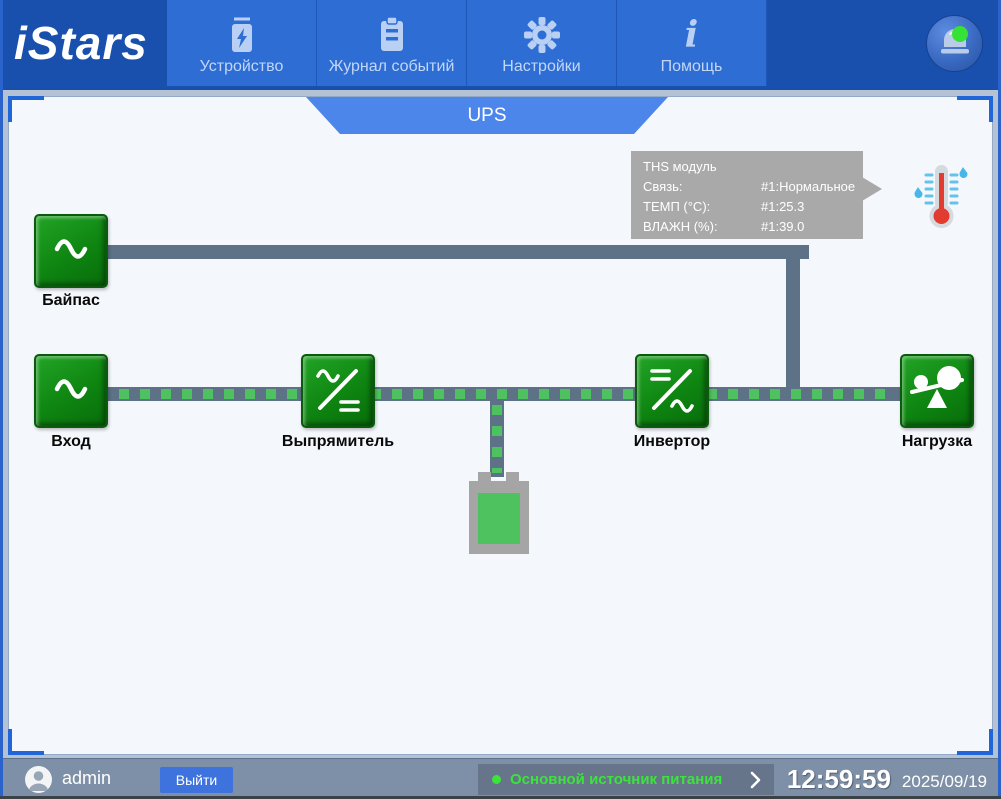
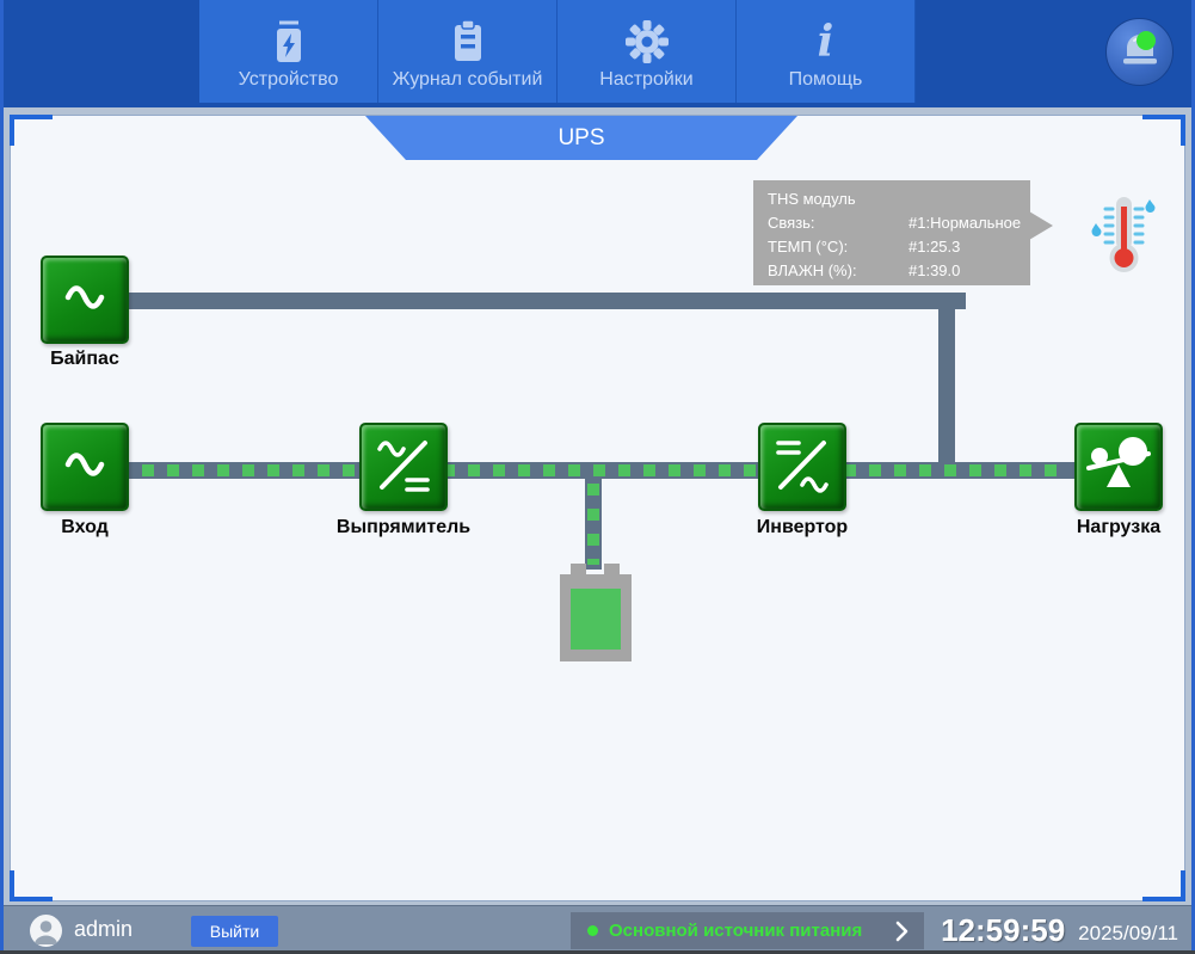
- iStars
  Устройство
  Журнал событий
  Настройки
  i
  Помощь
  UPS
  Байпас
  Вход
  Выпрямитель
  Инвертор
  Нагрузка
  THS модуль
  Связь:
  #1:Нормальное
  ТЕМП (°C):
  #1:25.3
  ВЛАЖН (%):
  #1:39.0
  admin
  Выйти
  Основной источник питания
  12:59:59
- 2025/09/19
+ 2025/09/11
